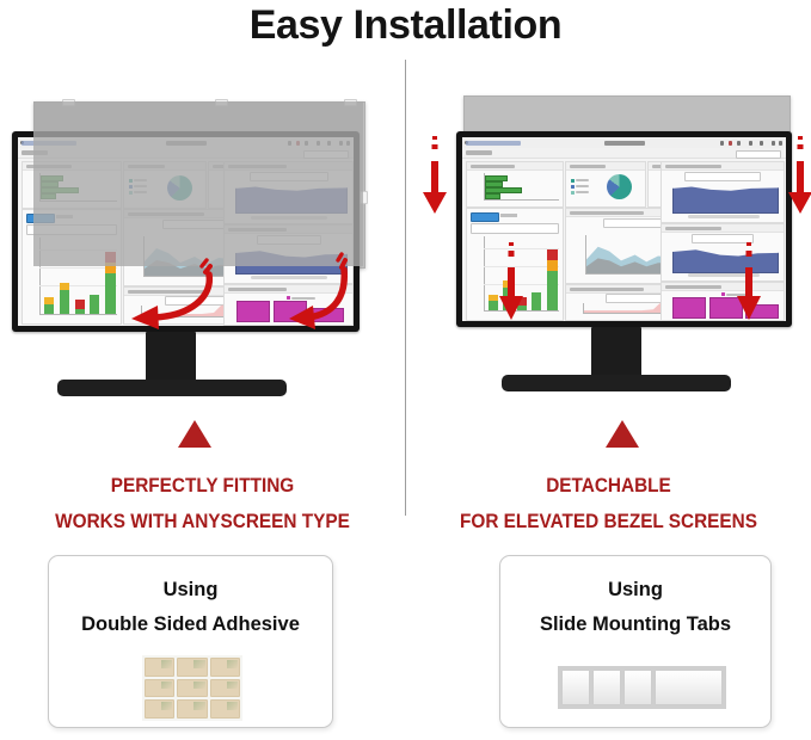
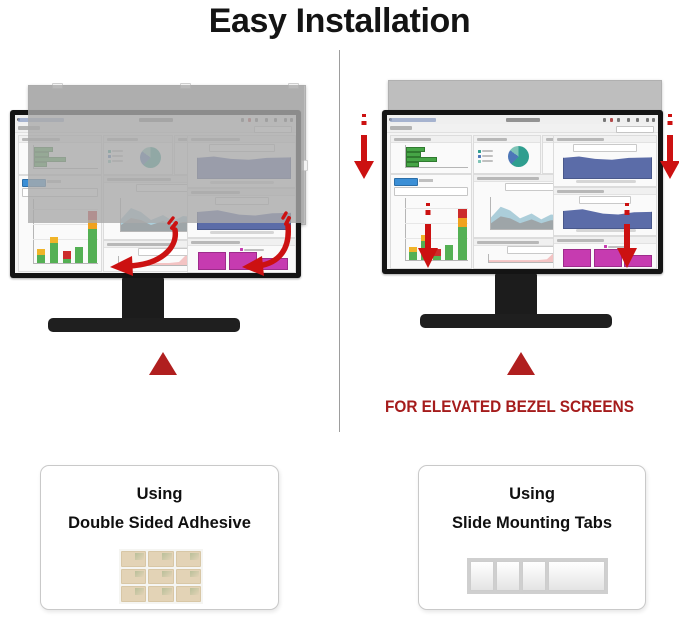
  Easy Installation
- PERFECTLY FITTING
- WORKS WITH ANYSCREEN TYPE
- DETACHABLE
  FOR ELEVATED BEZEL SCREENS
  Using
  Double Sided Adhesive
  Using
  Slide Mounting Tabs
